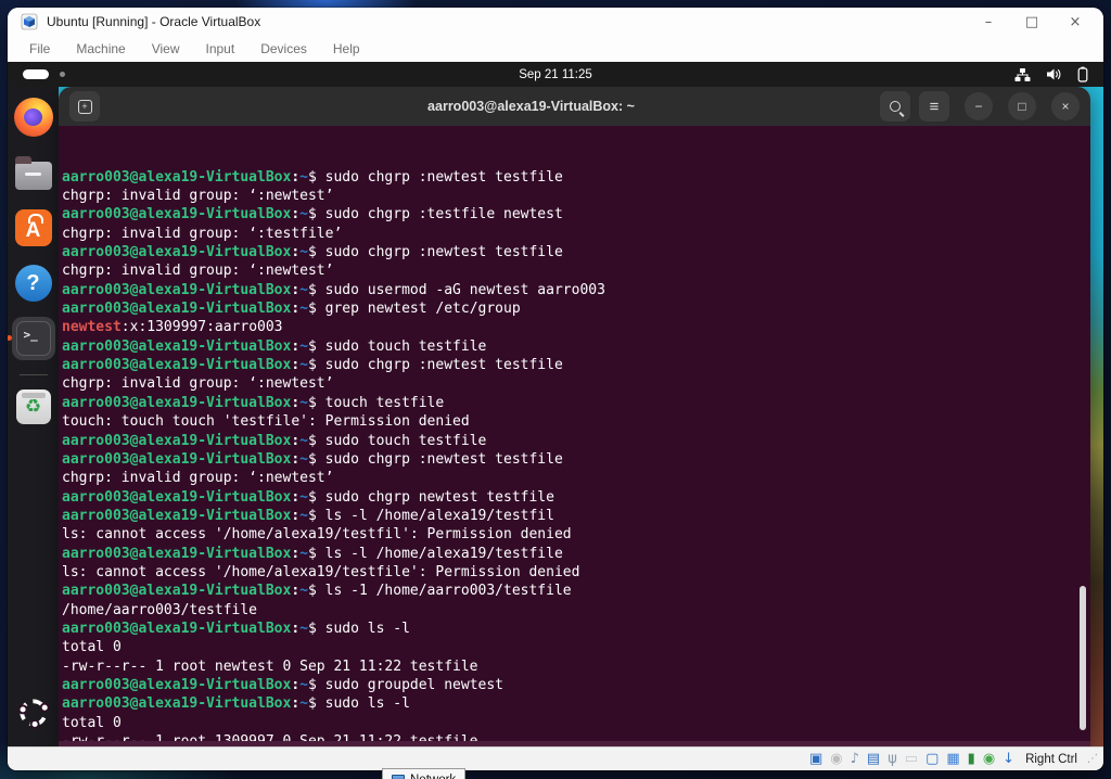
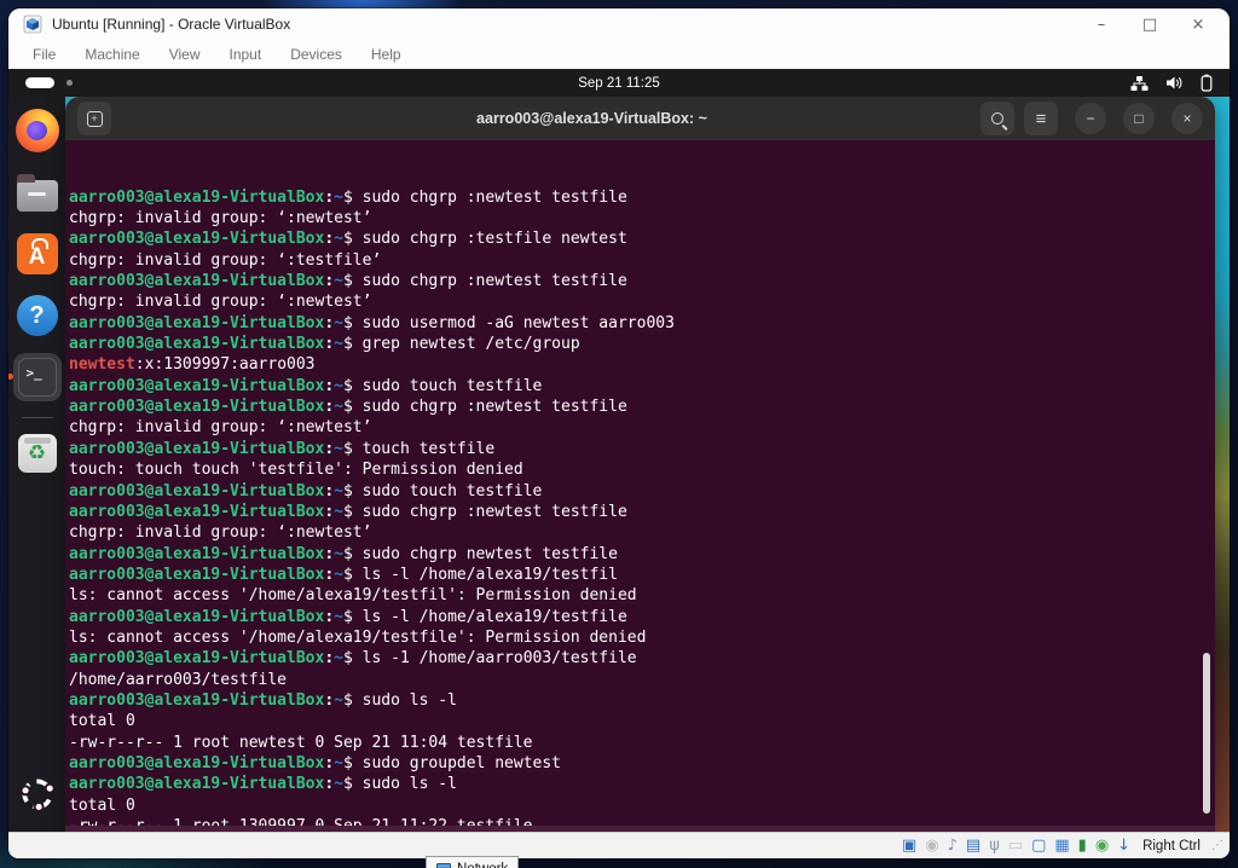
  Ubuntu [Running] - Oracle VirtualBox
  –
  □
  ×
  File
  Machine
  View
  Input
  Devices
  Help
  Sep 21 11:25
  A
  ?
  >_
  ♻
  +
  aarro003@alexa19-VirtualBox: ~
  ≡
  −
  □
  ×
  aarro003@alexa19-VirtualBox:~$ sudo chgrp :newtest testfile
  chgrp: invalid group: ‘:newtest’
  aarro003@alexa19-VirtualBox:~$ sudo chgrp :testfile newtest
  chgrp: invalid group: ‘:testfile’
  aarro003@alexa19-VirtualBox:~$ sudo chgrp :newtest testfile
  chgrp: invalid group: ‘:newtest’
  aarro003@alexa19-VirtualBox:~$ sudo usermod -aG newtest aarro003
  aarro003@alexa19-VirtualBox:~$ grep newtest /etc/group
  newtest:x:1309997:aarro003
  aarro003@alexa19-VirtualBox:~$ sudo touch testfile
  aarro003@alexa19-VirtualBox:~$ sudo chgrp :newtest testfile
  chgrp: invalid group: ‘:newtest’
  aarro003@alexa19-VirtualBox:~$ touch testfile
  touch: touch touch 'testfile': Permission denied
  aarro003@alexa19-VirtualBox:~$ sudo touch testfile
  aarro003@alexa19-VirtualBox:~$ sudo chgrp :newtest testfile
  chgrp: invalid group: ‘:newtest’
  aarro003@alexa19-VirtualBox:~$ sudo chgrp newtest testfile
  aarro003@alexa19-VirtualBox:~$ ls -l /home/alexa19/testfil
  ls: cannot access '/home/alexa19/testfil': Permission denied
  aarro003@alexa19-VirtualBox:~$ ls -l /home/alexa19/testfile
  ls: cannot access '/home/alexa19/testfile': Permission denied
  aarro003@alexa19-VirtualBox:~$ ls -1 /home/aarro003/testfile
  /home/aarro003/testfile
  aarro003@alexa19-VirtualBox:~$ sudo ls -l
  total 0
- -rw-r--r-- 1 root newtest 0 Sep 21 11:22 testfile
+ -rw-r--r-- 1 root newtest 0 Sep 21 11:04 testfile
  aarro003@alexa19-VirtualBox:~$ sudo groupdel newtest
  aarro003@alexa19-VirtualBox:~$ sudo ls -l
  total 0
  ▣
  ◉
  ♪
  ▤
  ψ
  ▭
  ▢
  ▦
  ▮
  ◉
  ↓
  Right Ctrl
  ⋰
